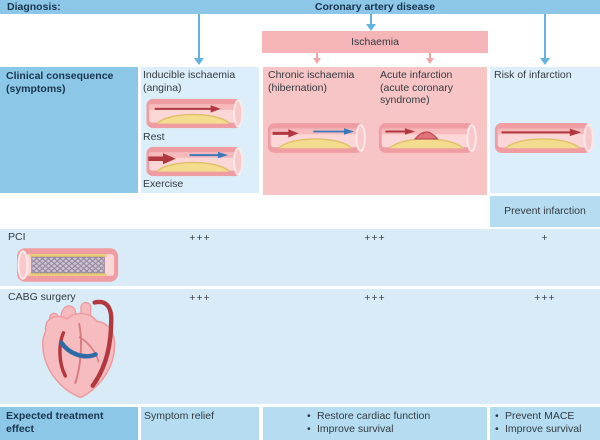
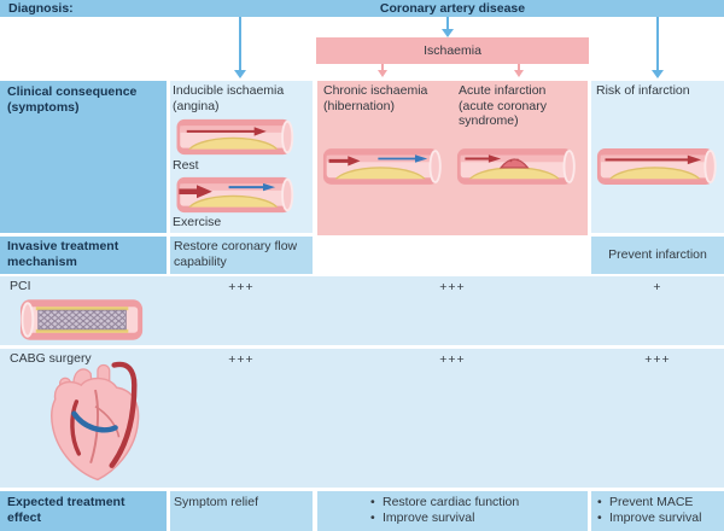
  Diagnosis:
  Coronary artery disease
  Ischaemia
  Clinical consequence (symptoms)
  Inducible ischaemia (angina)
  Chronic ischaemia (hibernation)
  Acute infarction (acute coronary syndrome)
  Risk of infarction
  Rest
  Exercise
+ Invasive treatment mechanism
+ Restore coronary flow capability
  Prevent infarction
  PCI
  +++
  +++
  +
  CABG surgery
  +++
  +++
  +++
  Expected treatment effect
  Symptom relief
  Restore cardiac function
  Improve survival
  Prevent MACE
  Improve survival
